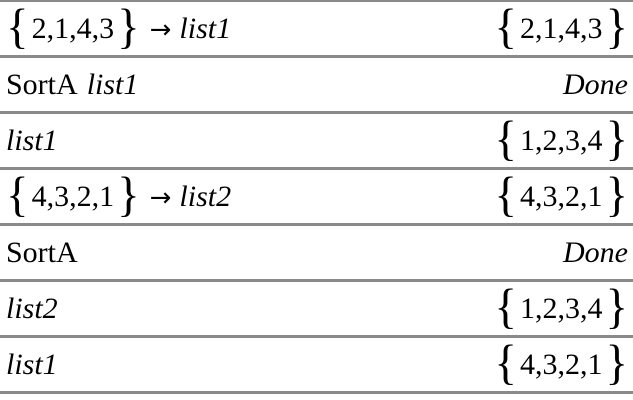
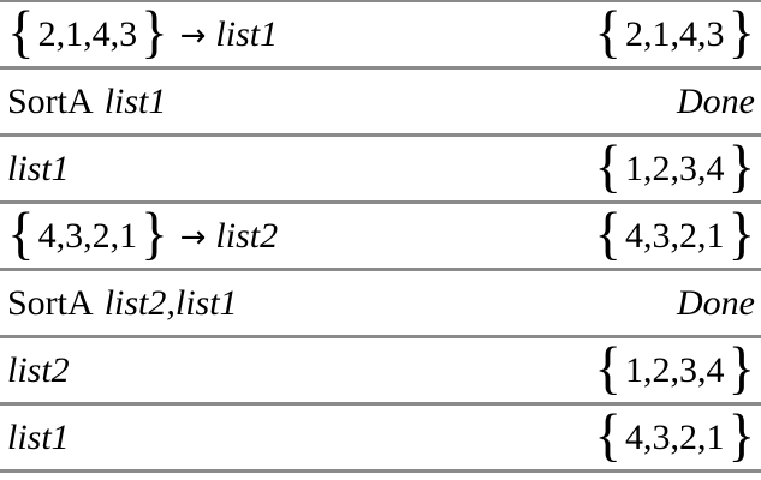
  {
  2,1,4,3
  }
  →
  list1
  {
  2,1,4,3
  }
  SortA
  list1
  Done
  list1
  {
  1,2,3,4
  }
  {
  4,3,2,1
  }
  →
  list2
  {
  4,3,2,1
  }
  SortA
+ list2,list1
  Done
  list2
  {
  1,2,3,4
  }
  list1
  {
  4,3,2,1
  }
